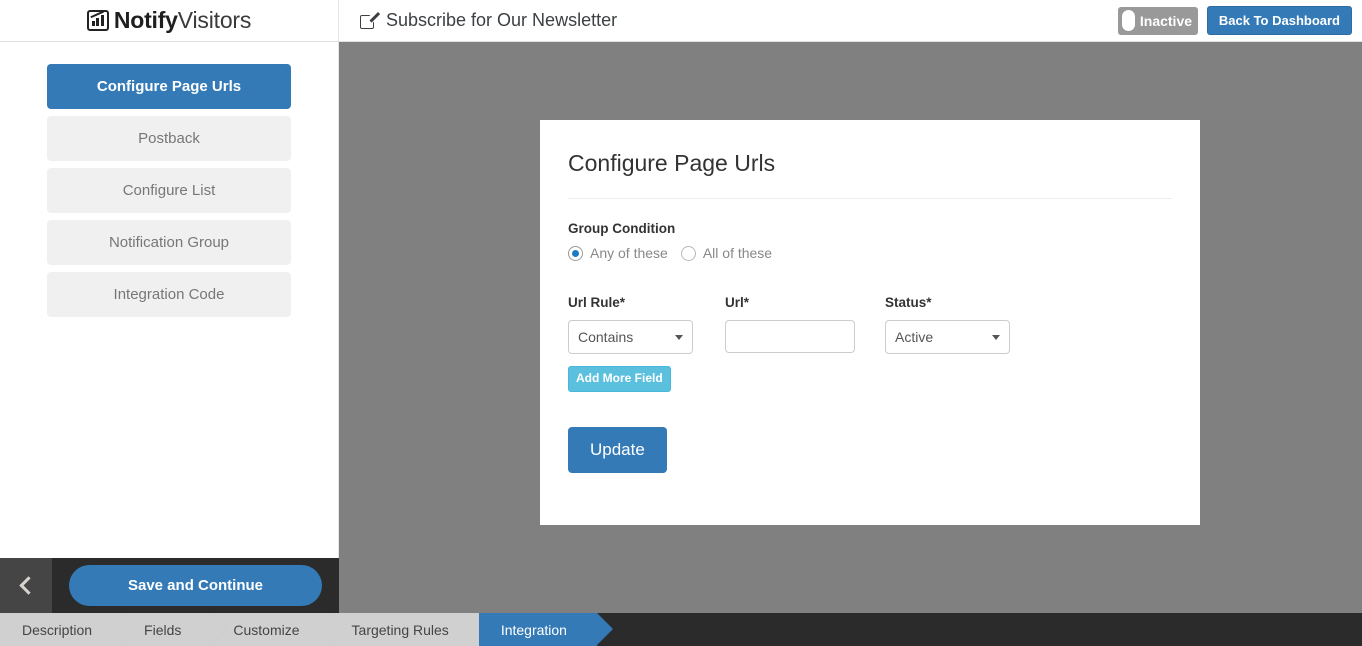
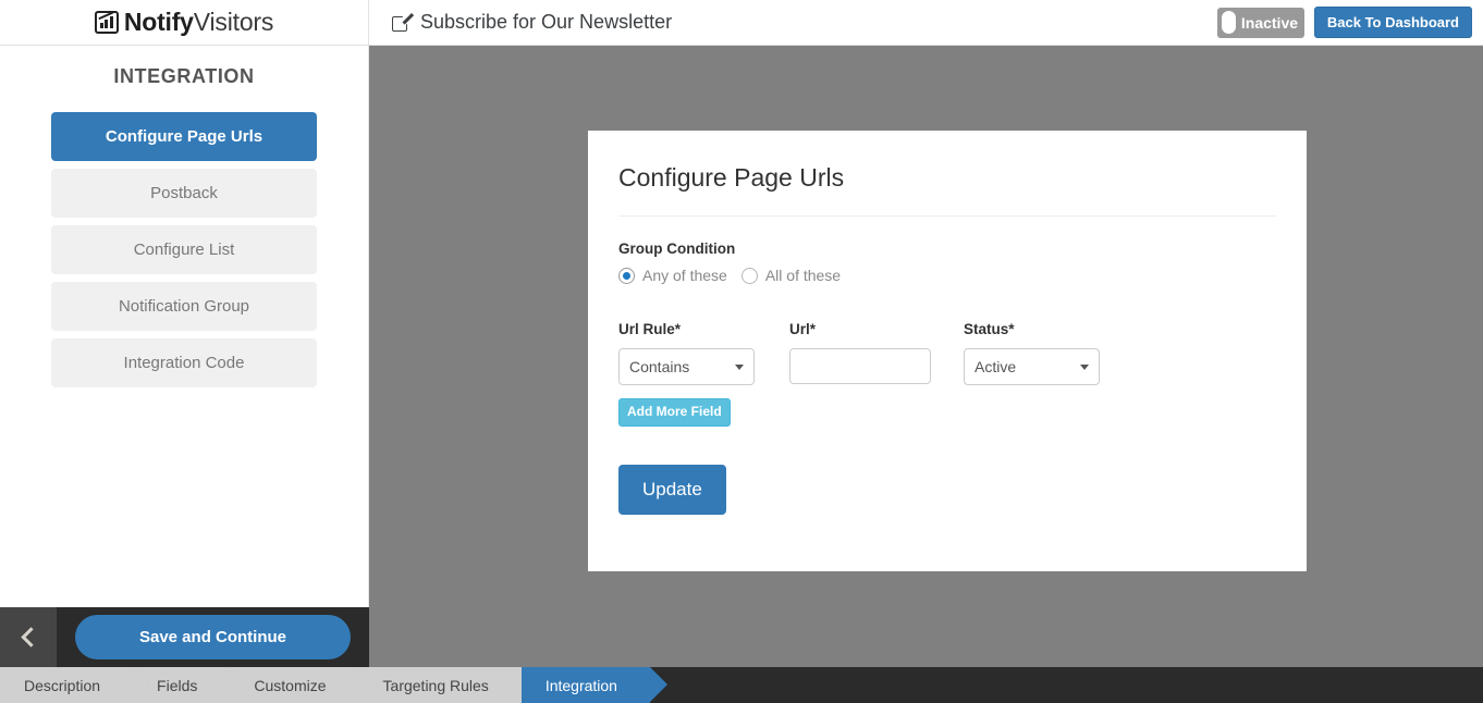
  NotifyVisitors
  Subscribe for Our Newsletter
  Inactive
  Back To Dashboard
+ INTEGRATION
  Configure Page Urls
  Postback
  Configure List
  Notification Group
  Integration Code
  Save and Continue
  Configure Page Urls
  Group Condition
  Any of these
  All of these
  Url Rule*
  Contains
  Url*
  Status*
  Active
  Add More Field
  Update
  Description
  Fields
  Customize
  Targeting Rules
  Integration
